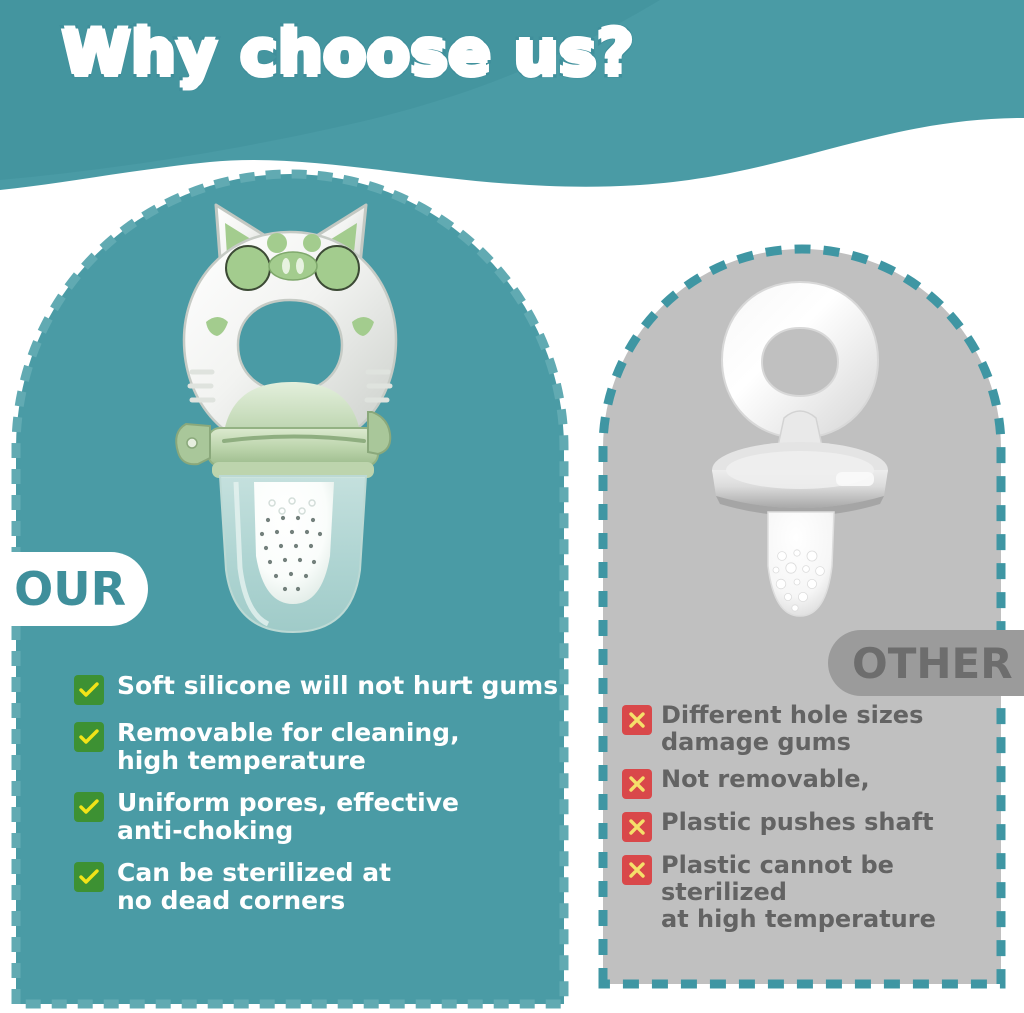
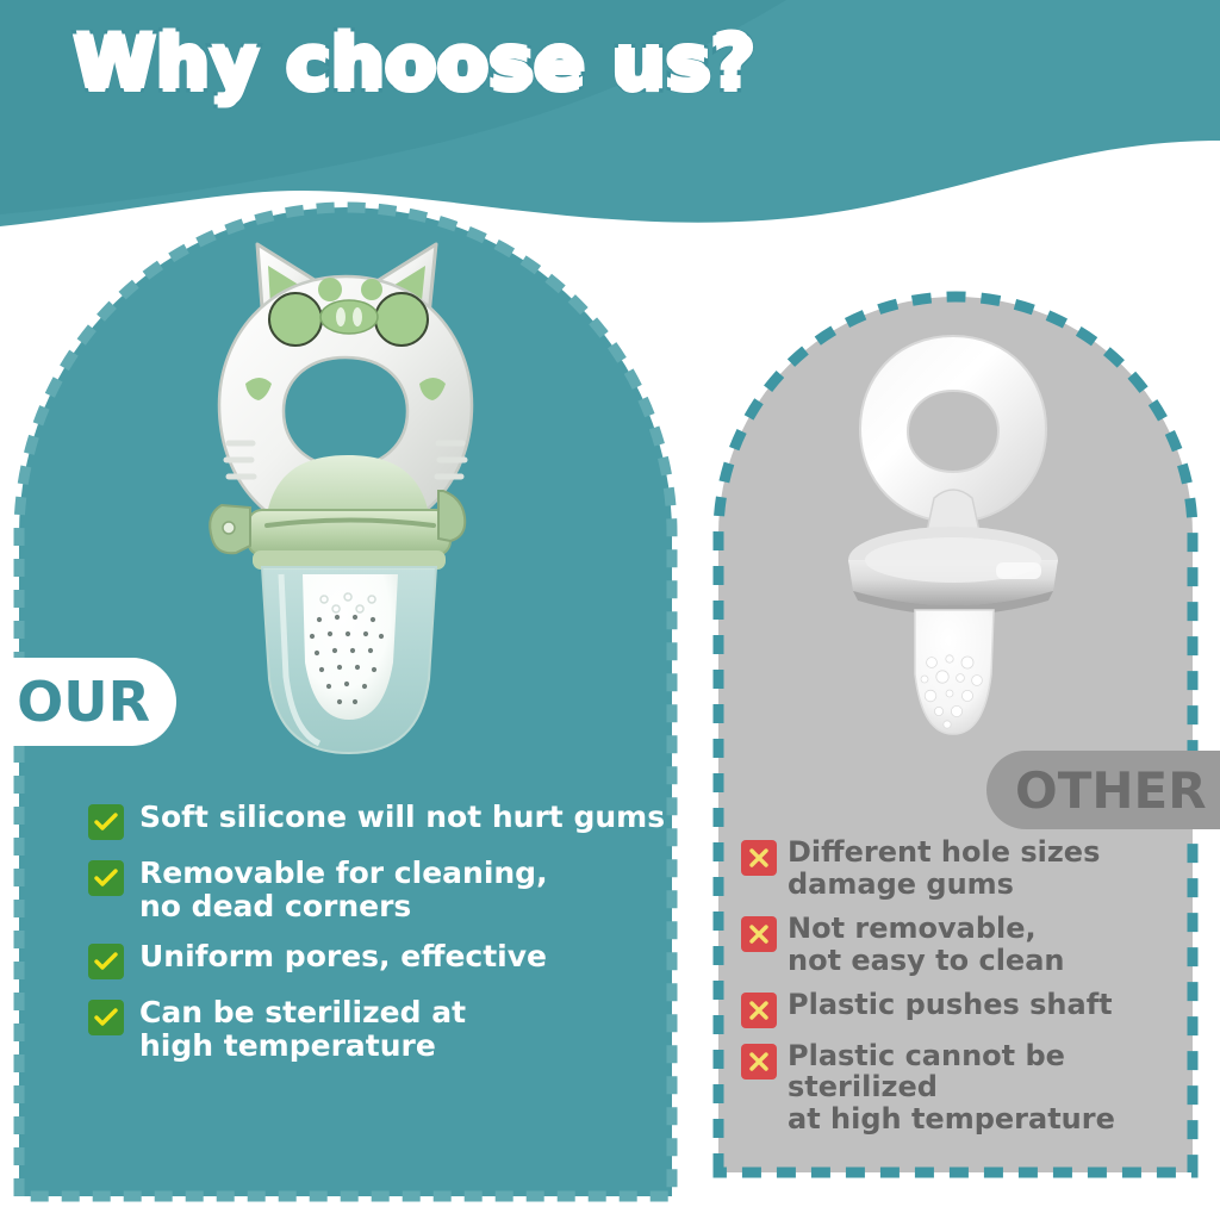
  Why choose us?
  OUR
  OTHER
  Soft silicone will not hurt gums
  Removable for cleaning,
- high temperature
+ no dead corners
  Uniform pores, effective
- anti-choking
  Can be sterilized at
- no dead corners
+ high temperature
  Different hole sizes
  damage gums
  Not removable,
+ not easy to clean
  Plastic pushes shaft
  Plastic cannot be sterilized
  at high temperature
